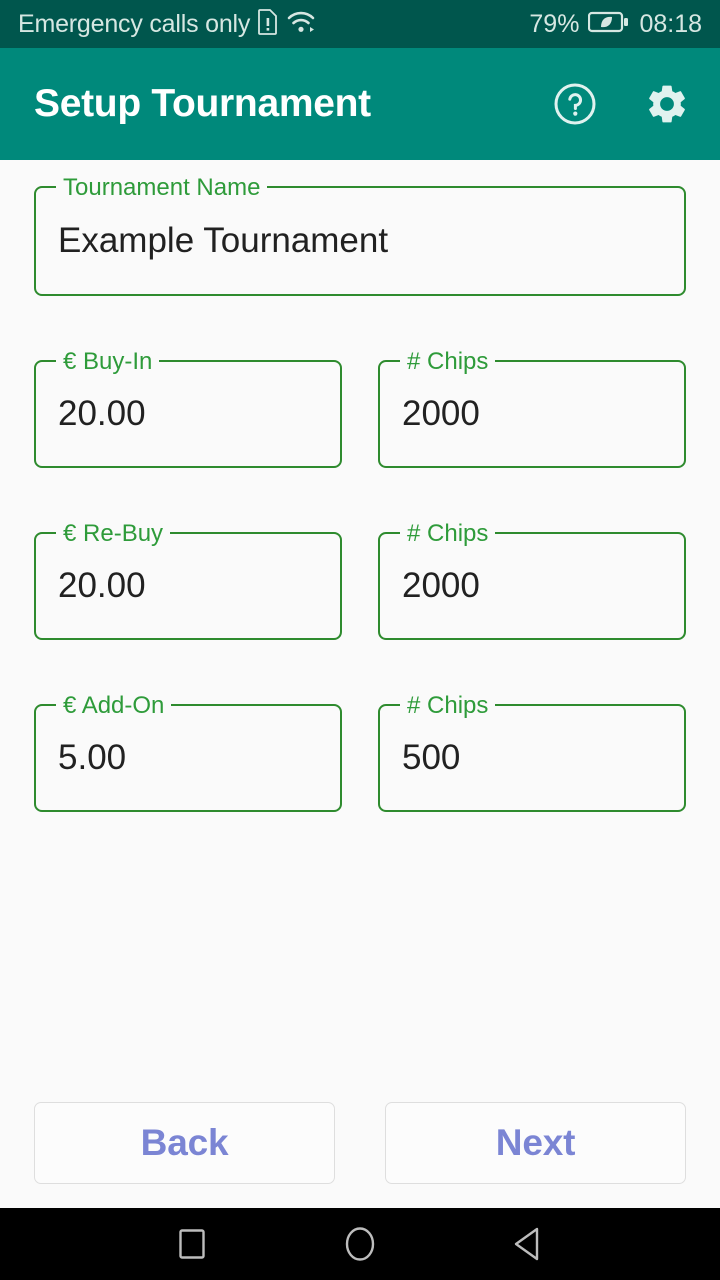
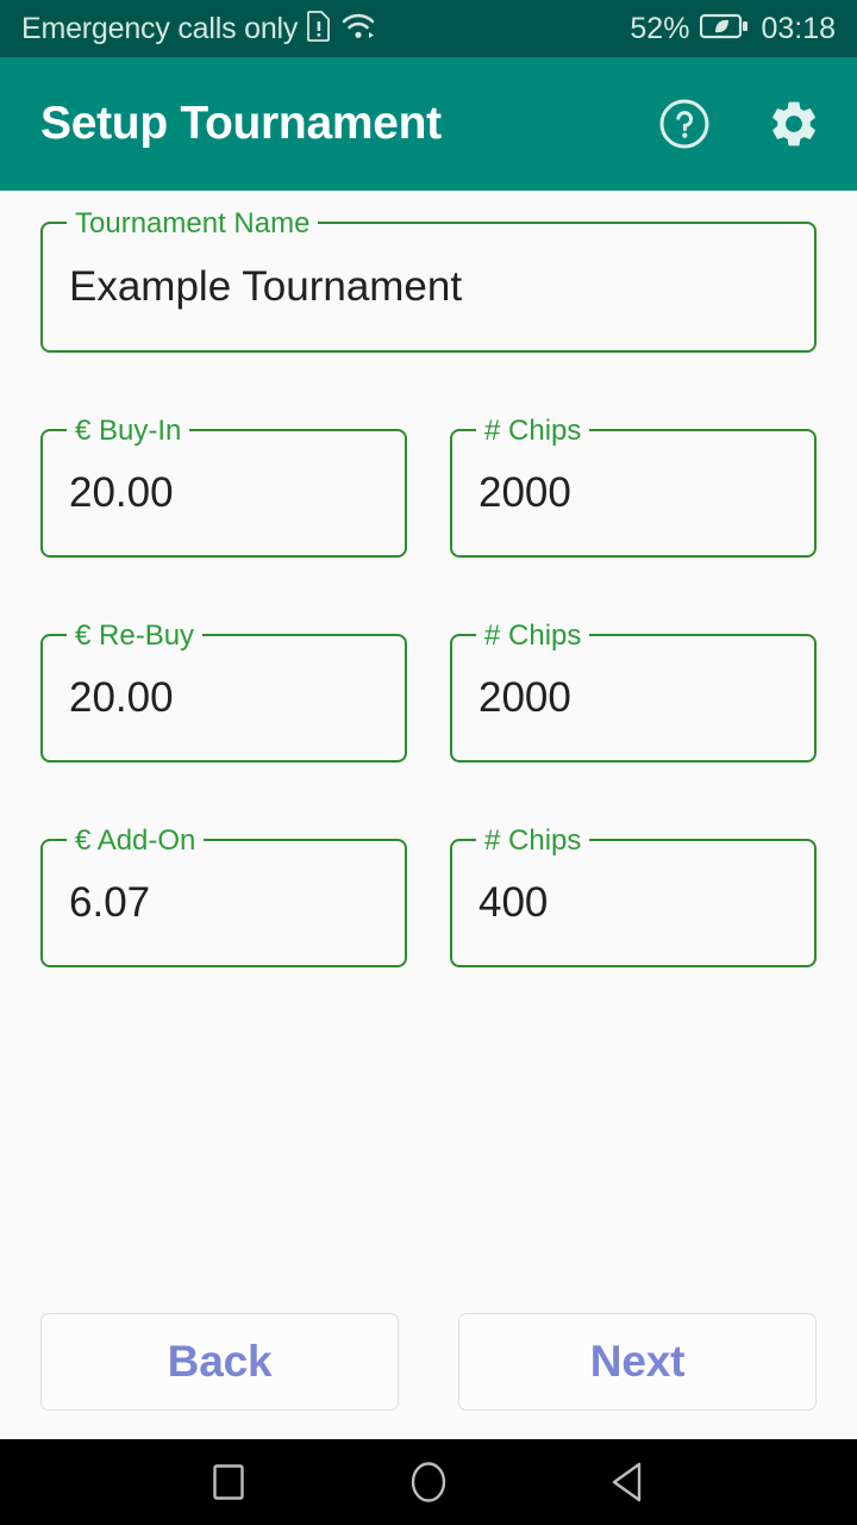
  Emergency calls only
- 79%
+ 52%
- 08:18
+ 03:18
  Setup Tournament
  Tournament Name
  Example Tournament
  € Buy-In
  20.00
  # Chips
  2000
  € Re-Buy
  20.00
  # Chips
  2000
  € Add-On
- 5.00
+ 6.07
  # Chips
- 500
+ 400
  Back
  Next
